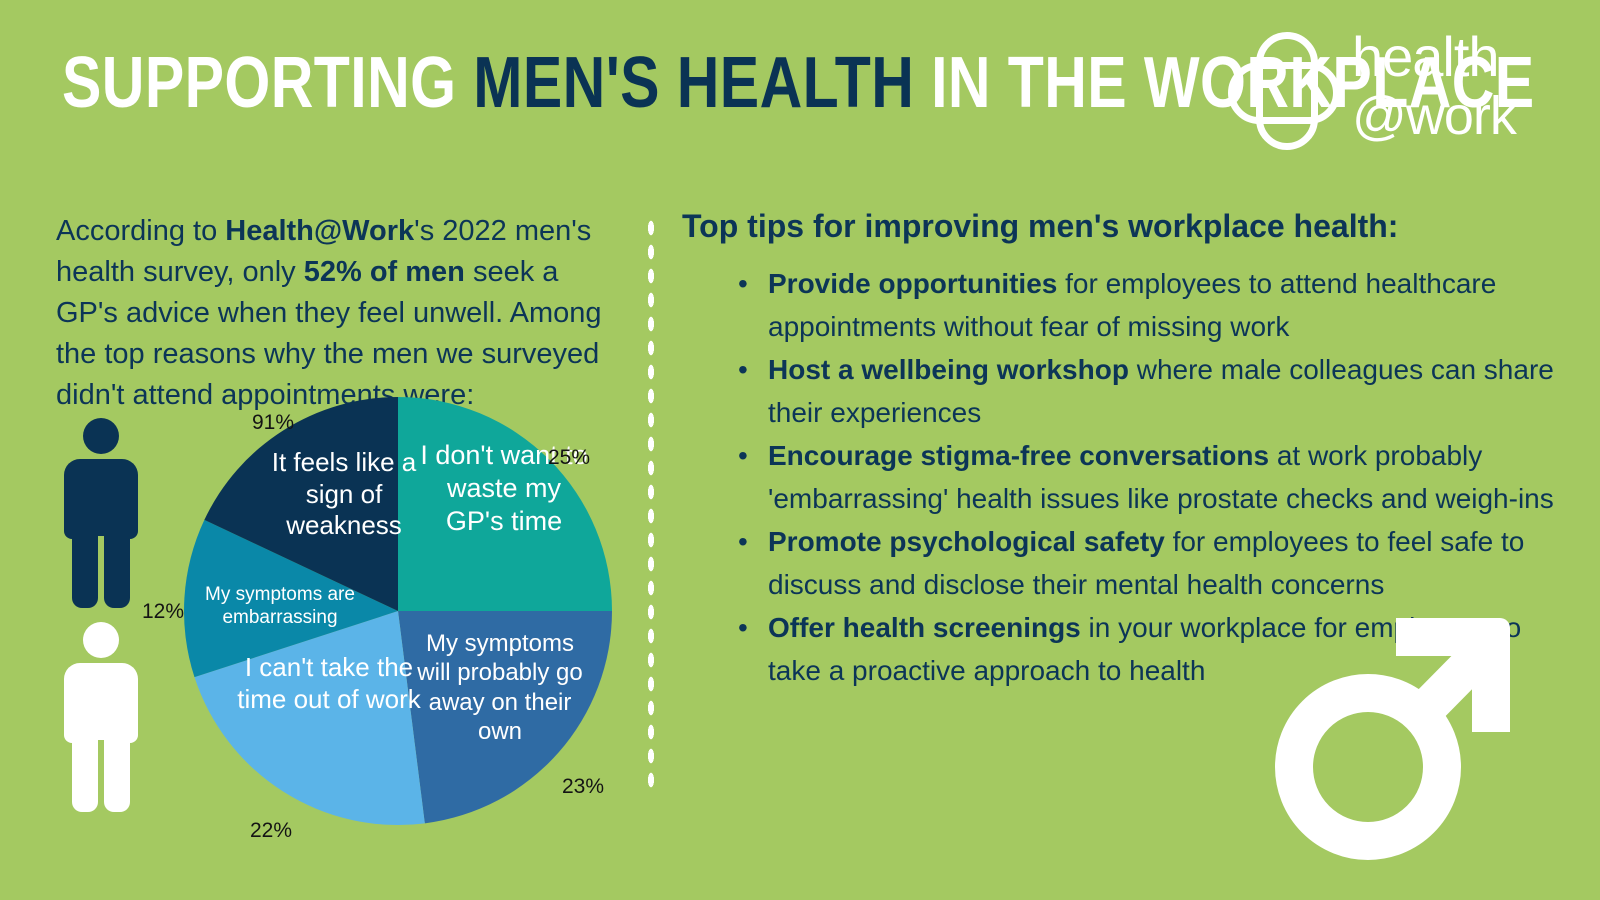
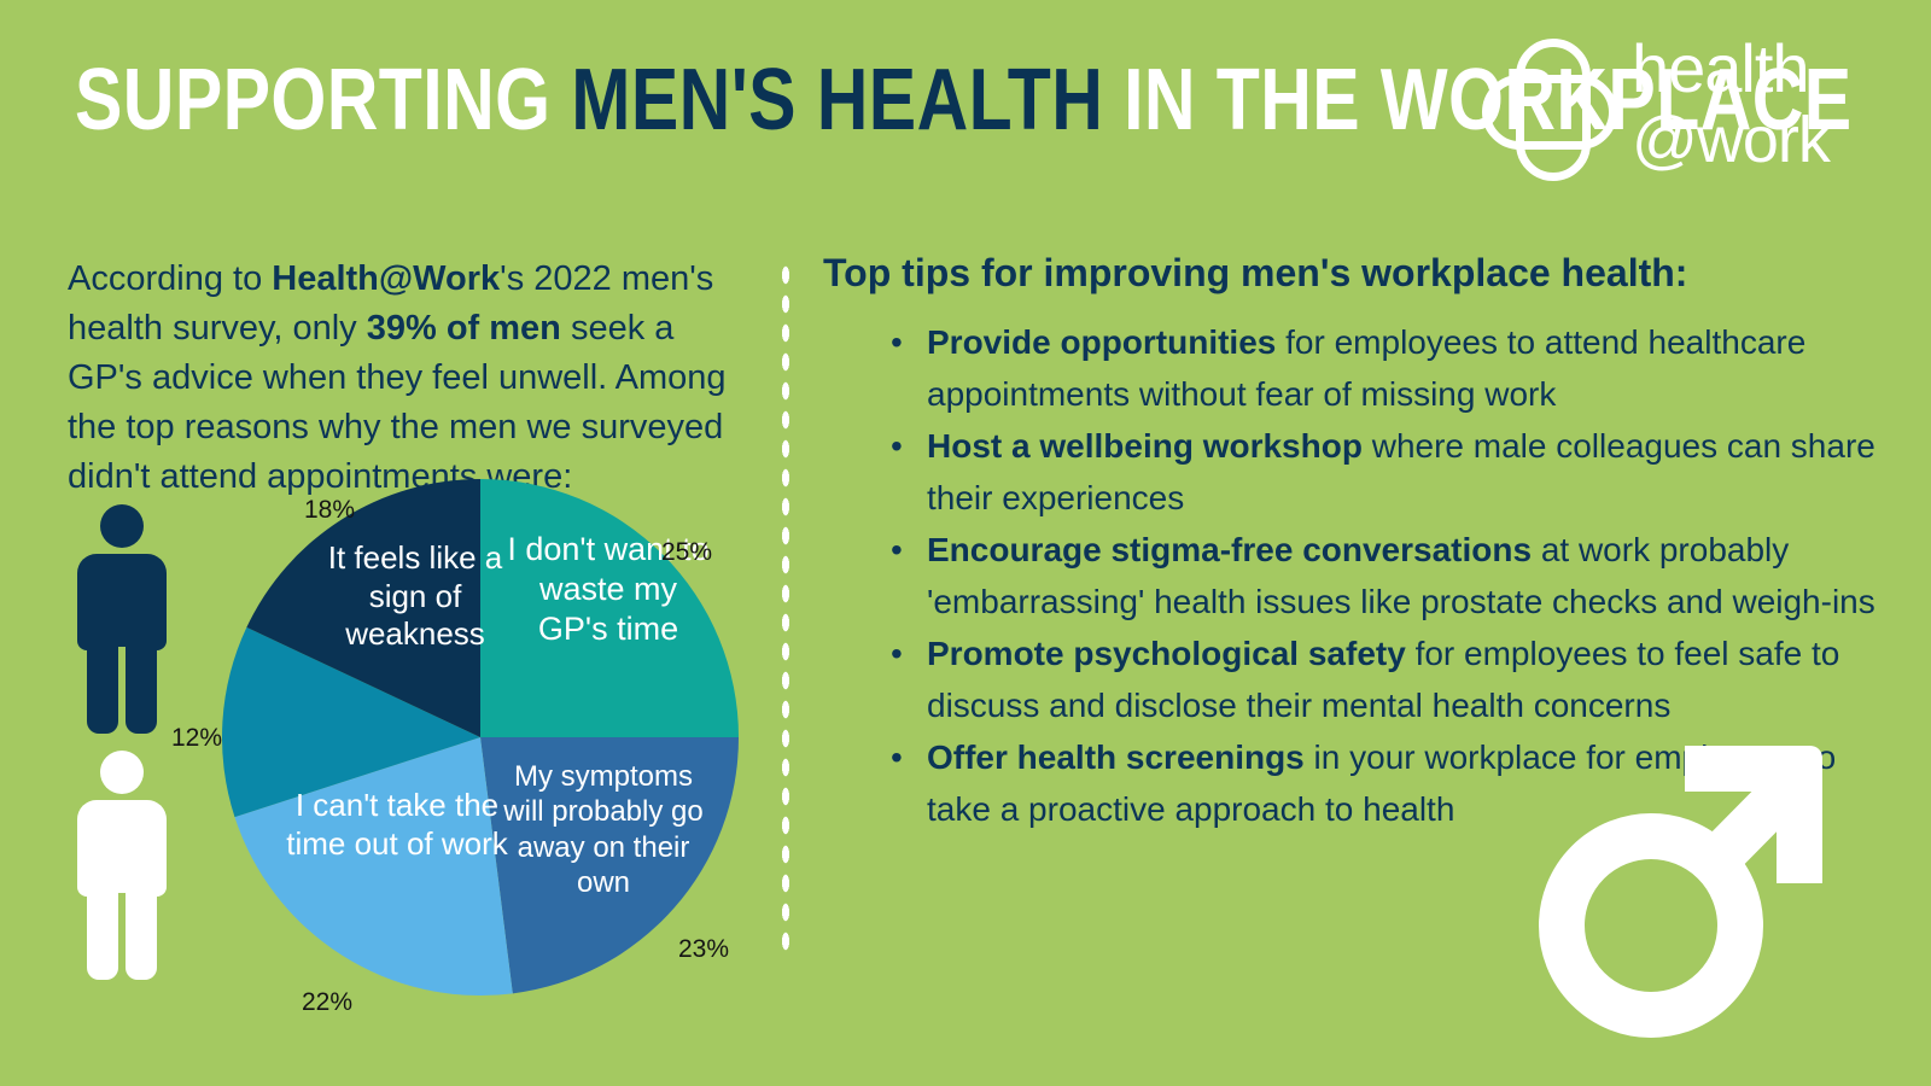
  SUPPORTING MEN'S HEALTH IN THE WORKPLACE
  health
  @work
- According to Health@Work's 2022 men's health survey, only 52% of men seek a GP's advice when they feel unwell. Among the top reasons why the men we surveyed didn't attend appointments were:
+ According to Health@Work's 2022 men's health survey, only 39% of men seek a GP's advice when they feel unwell. Among the top reasons why the men we surveyed didn't attend appointments were:
  I don't want to waste my GP's time
  My symptoms will probably go away on their own
  I can't take the time out of work
- My symptoms are embarrassing
  It feels like a sign of weakness
  25%
  23%
  22%
  12%
- 91%
+ 18%
  Top tips for improving men's workplace health:
  Provide opportunities for employees to attend healthcare appointments without fear of missing work
  Host a wellbeing workshop where male colleagues can share their experiences
  Encourage stigma-free conversations at work probably 'embarrassing' health issues like prostate checks and weigh-ins
  Promote psychological safety for employees to feel safe to discuss and disclose their mental health concerns
  Offer health screenings in your workplace for emo take a proactive approach to health
